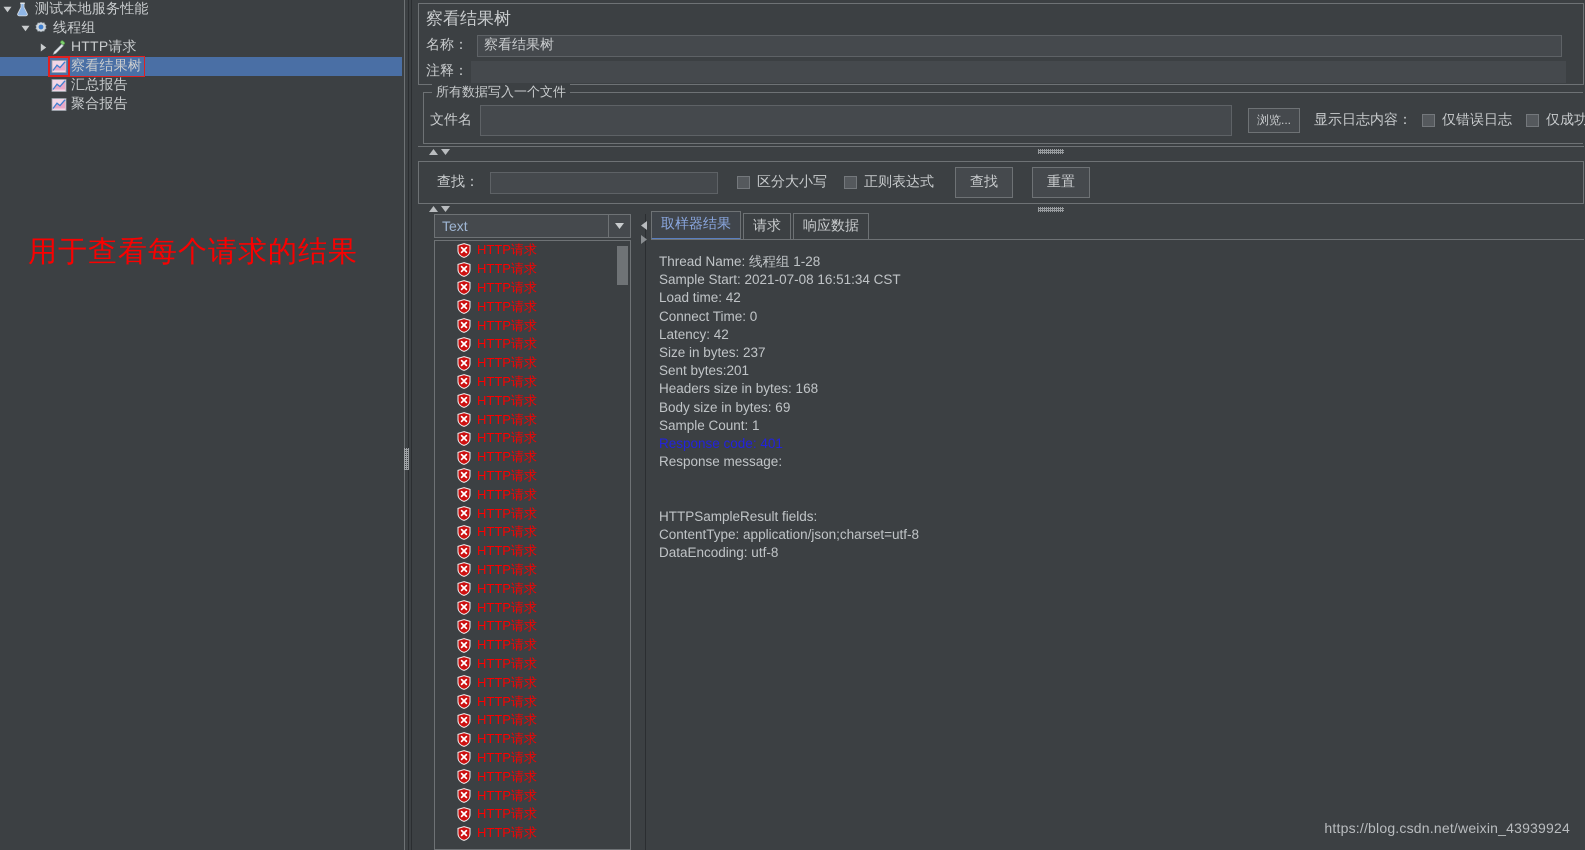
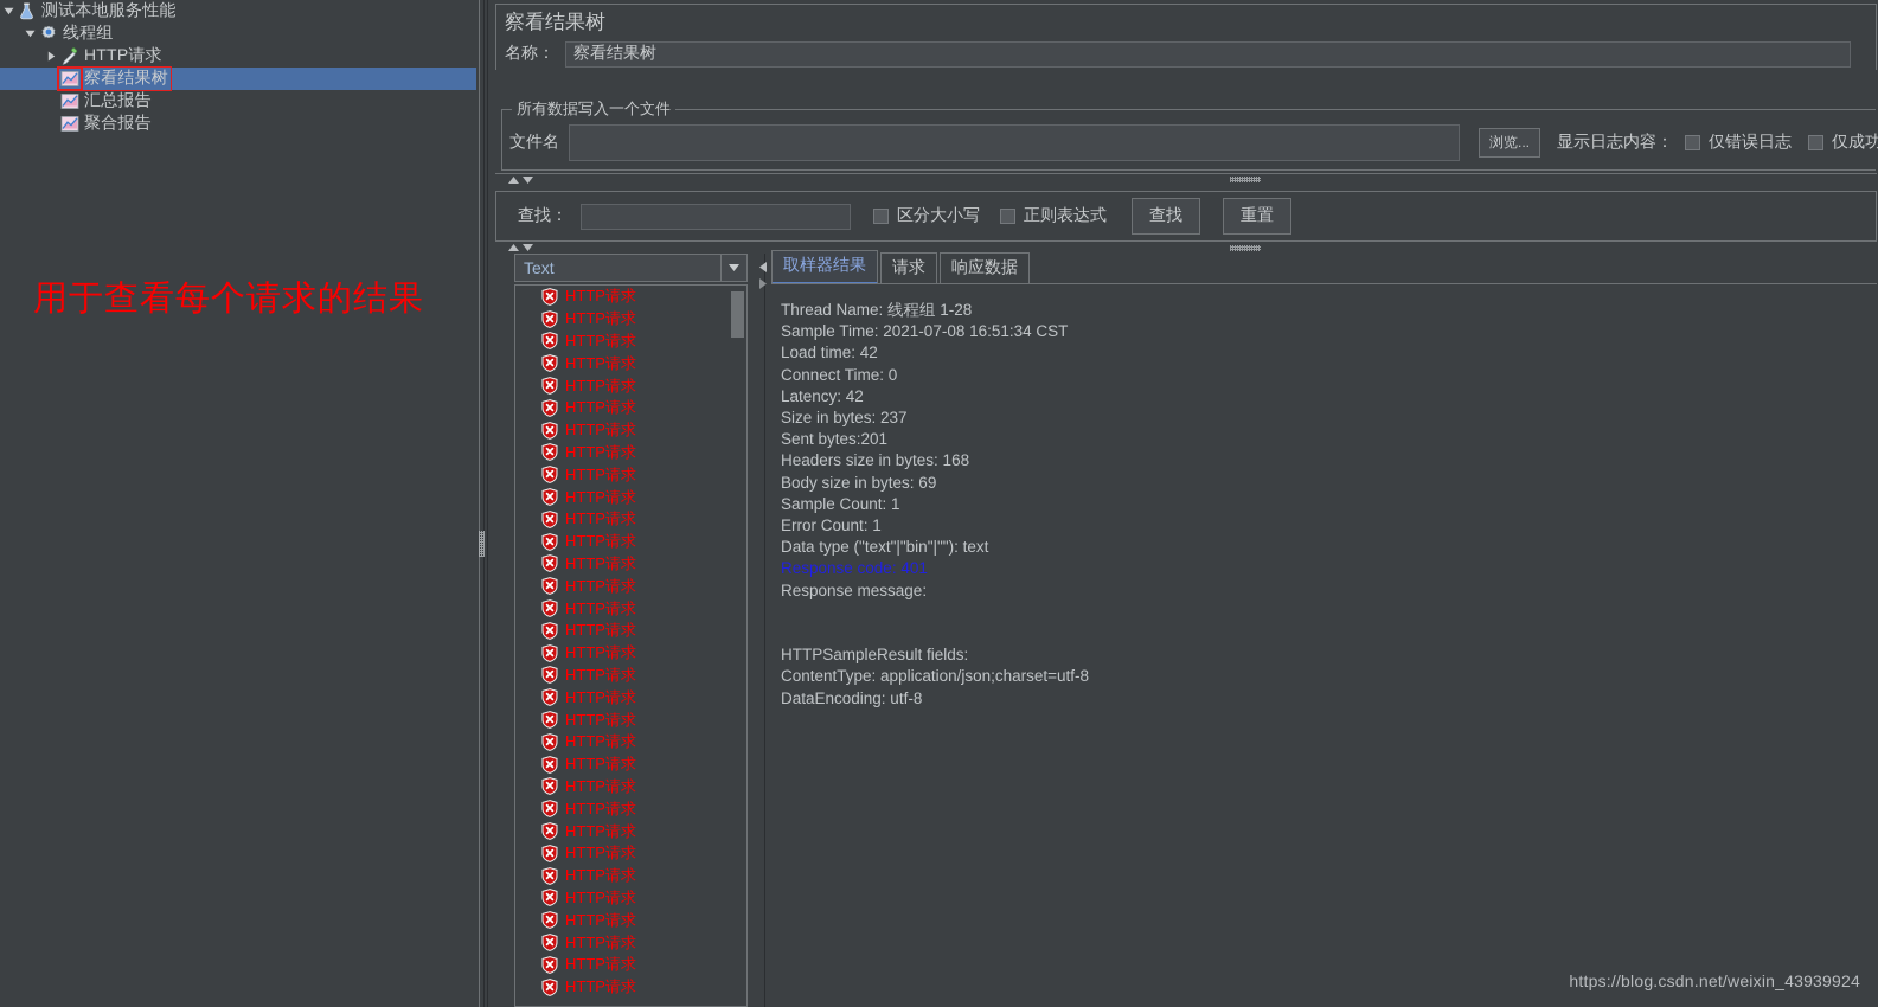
  测试本地服务性能
  线程组
  HTTP请求
  察看结果树
  汇总报告
  聚合报告
  用于查看每个请求的结果
  察看结果树
  名称：
  察看结果树
- 注释：
  所有数据写入一个文件
  文件名
  浏览...
  显示日志内容：
  仅错误日志
  查找：
  区分大小写
  正则表达式
  查找
  重置
  Text
  HTTP请求
  HTTP请求
  HTTP请求
  HTTP请求
  HTTP请求
  HTTP请求
  HTTP请求
  HTTP请求
  HTTP请求
  HTTP请求
  HTTP请求
  HTTP请求
  HTTP请求
  HTTP请求
  HTTP请求
  HTTP请求
  HTTP请求
  HTTP请求
  HTTP请求
  HTTP请求
  HTTP请求
  HTTP请求
  HTTP请求
  HTTP请求
  HTTP请求
  HTTP请求
  HTTP请求
  HTTP请求
  HTTP请求
  HTTP请求
  HTTP请求
  HTTP请求
  取样器结果
  请求
  响应数据
  Thread Name: 线程组 1-28
- Sample Start: 2021-07-08 16:51:34 CST
+ Sample Time: 2021-07-08 16:51:34 CST
  Load time: 42
  Connect Time: 0
  Latency: 42
  Size in bytes: 237
  Sent bytes:201
  Headers size in bytes: 168
  Body size in bytes: 69
  Sample Count: 1
+ Error Count: 1
+ Data type ("text"|"bin"|""): text
  Response code: 401
  Response message:
  HTTPSampleResult fields:
  ContentType: application/json;charset=utf-8
  DataEncoding: utf-8
  https://blog.csdn.net/weixin_43939924
